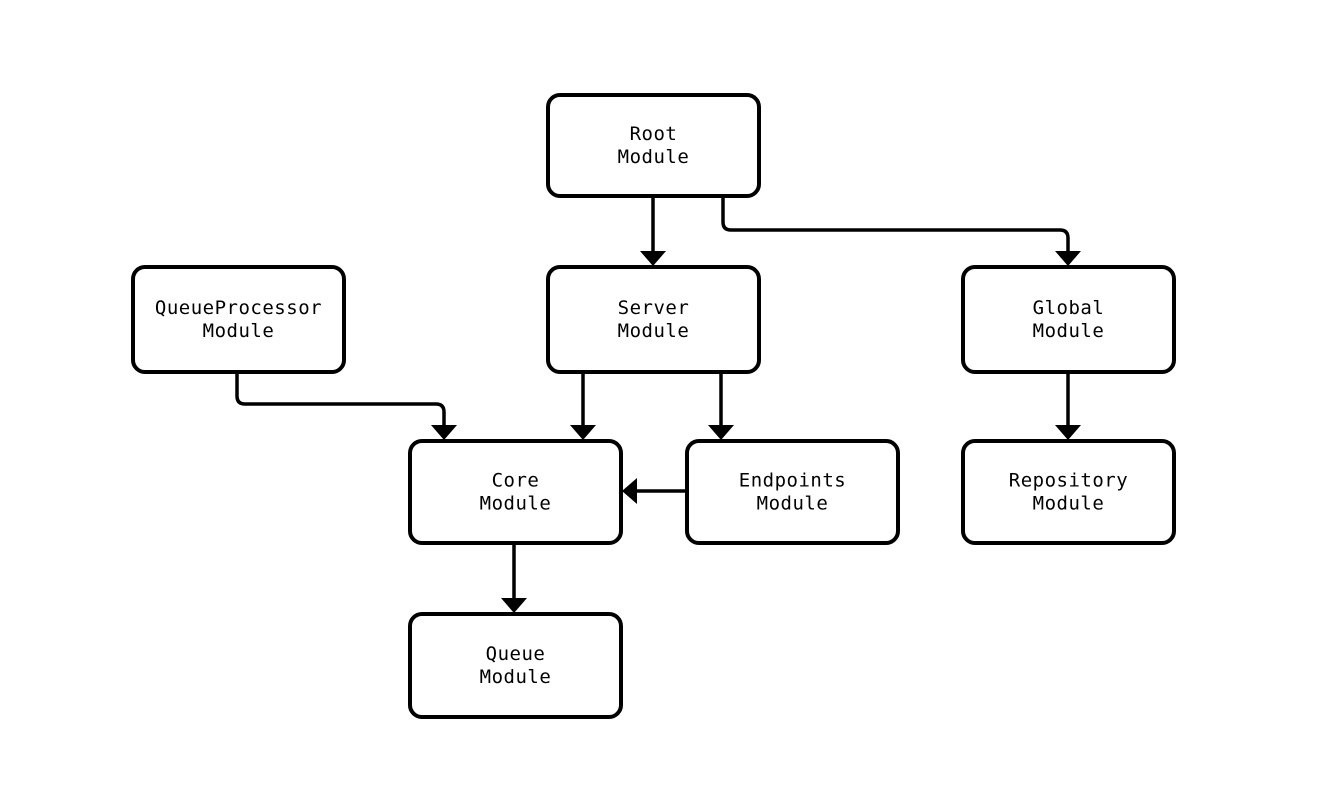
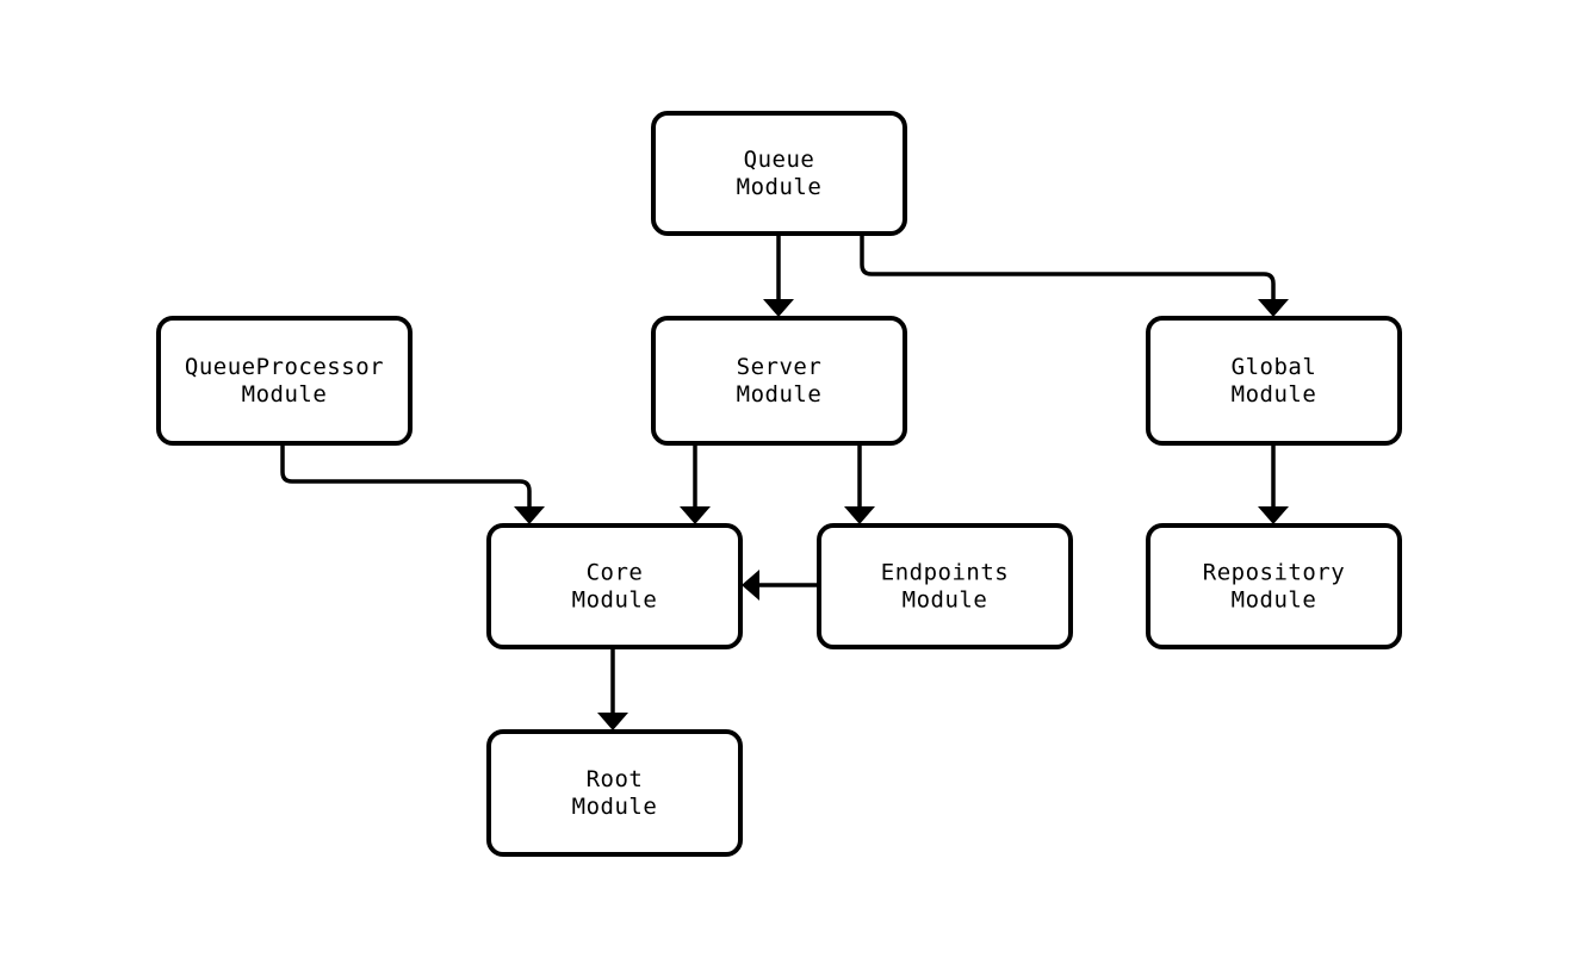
- Root
+ Queue
  Module
  QueueProcessor
  Module
  Server
  Module
  Global
  Module
  Core
  Module
  Endpoints
  Module
  Repository
  Module
- Queue
+ Root
  Module
